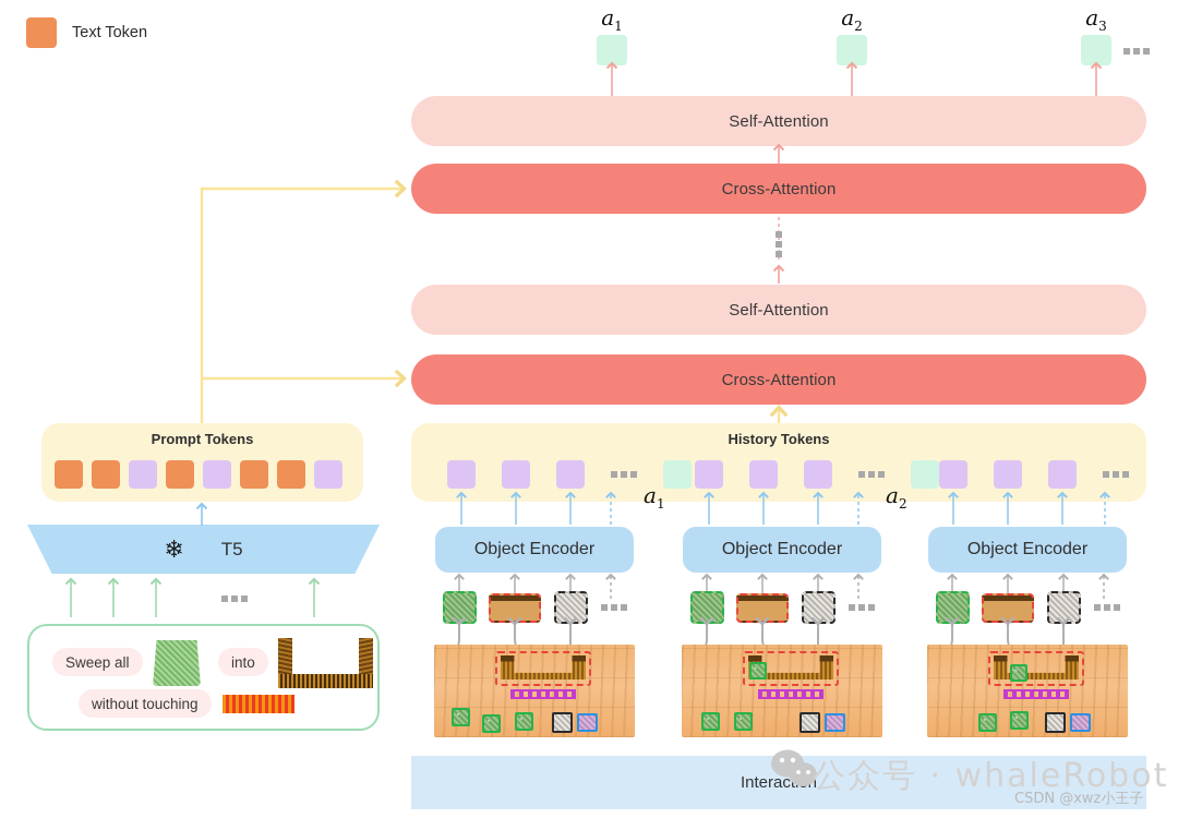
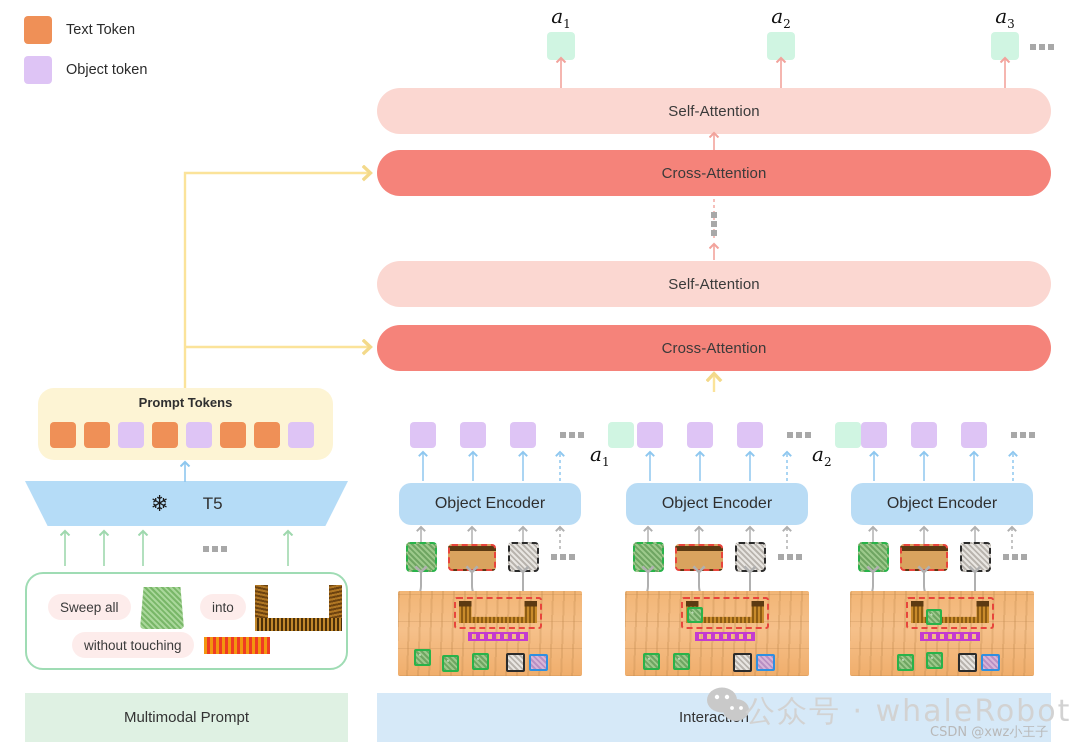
  Text Token
+ Object token
  a1
  a2
  a3
  Self-Attention
  Cross-Attention
  Self-Attention
  Cross-Attention
  Prompt Tokens
- History Tokens
  a1
  a2
  ❄
  T5
  Sweep all
  into
  without touching
+ Multimodal Prompt
  Object Encoder
  Object Encoder
  Object Encoder
  公众号 · whaleRobot
  CSDN @xwz小王子
